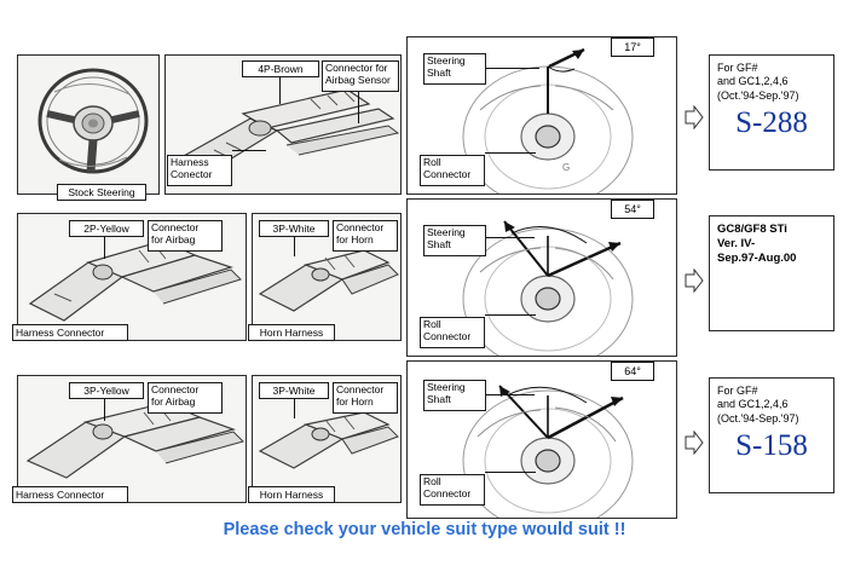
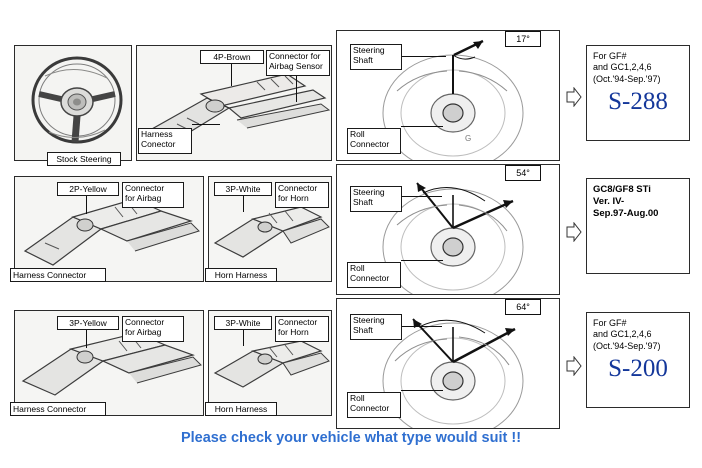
  Stock Steering
  4P-Brown
  Connector for
  Airbag Sensor
  Harness
  Conector
  G
  17°
  Steering
  Shaft
  Roll
  Connector
  For GF#
  and GC1,2,4,6
  (Oct.'94-Sep.'97)
  S-288
  2P-Yellow
  Connector
  for Airbag
  Harness Connector
  3P-White
  Connector
  for Horn
  Horn Harness
  54°
  Steering
  Shaft
  Roll
  Connector
  GC8/GF8 STi
  Ver. IV-
  Sep.97-Aug.00
  3P-Yellow
  Connector
  for Airbag
  Harness Connector
  3P-White
  Connector
  for Horn
  Horn Harness
  64°
  Steering
  Shaft
  Roll
  Connector
  For GF#
  and GC1,2,4,6
  (Oct.'94-Sep.'97)
- S-158
+ S-200
- Please check your vehicle suit type would suit !!
+ Please check your vehicle what type would suit !!
